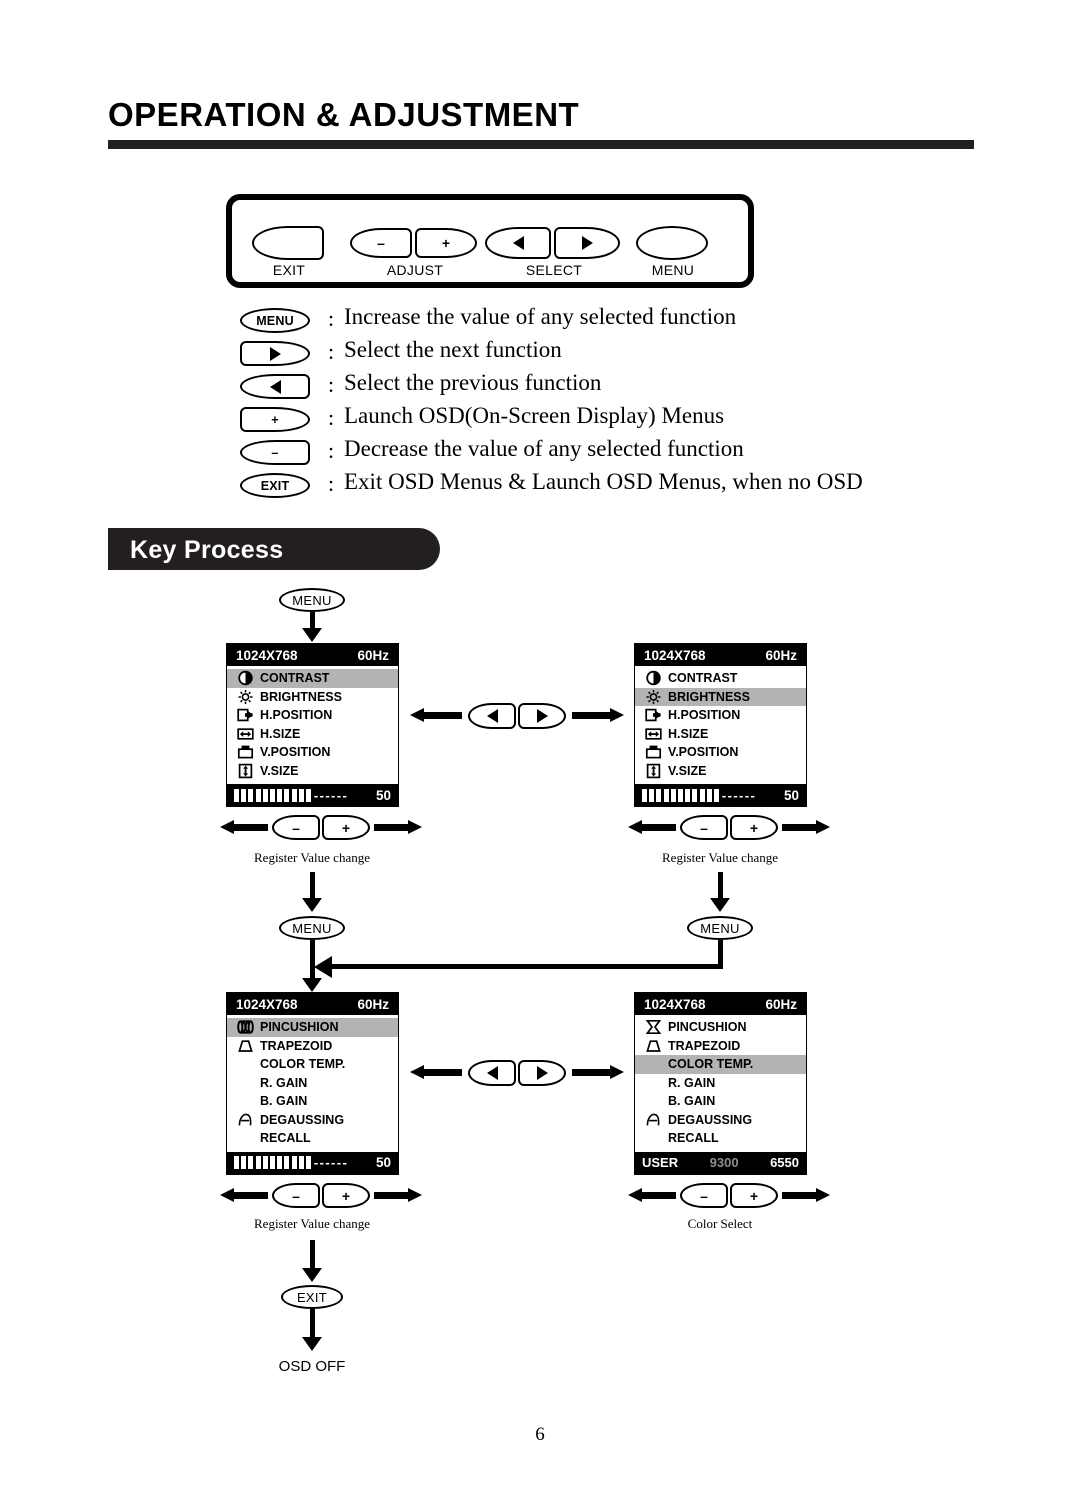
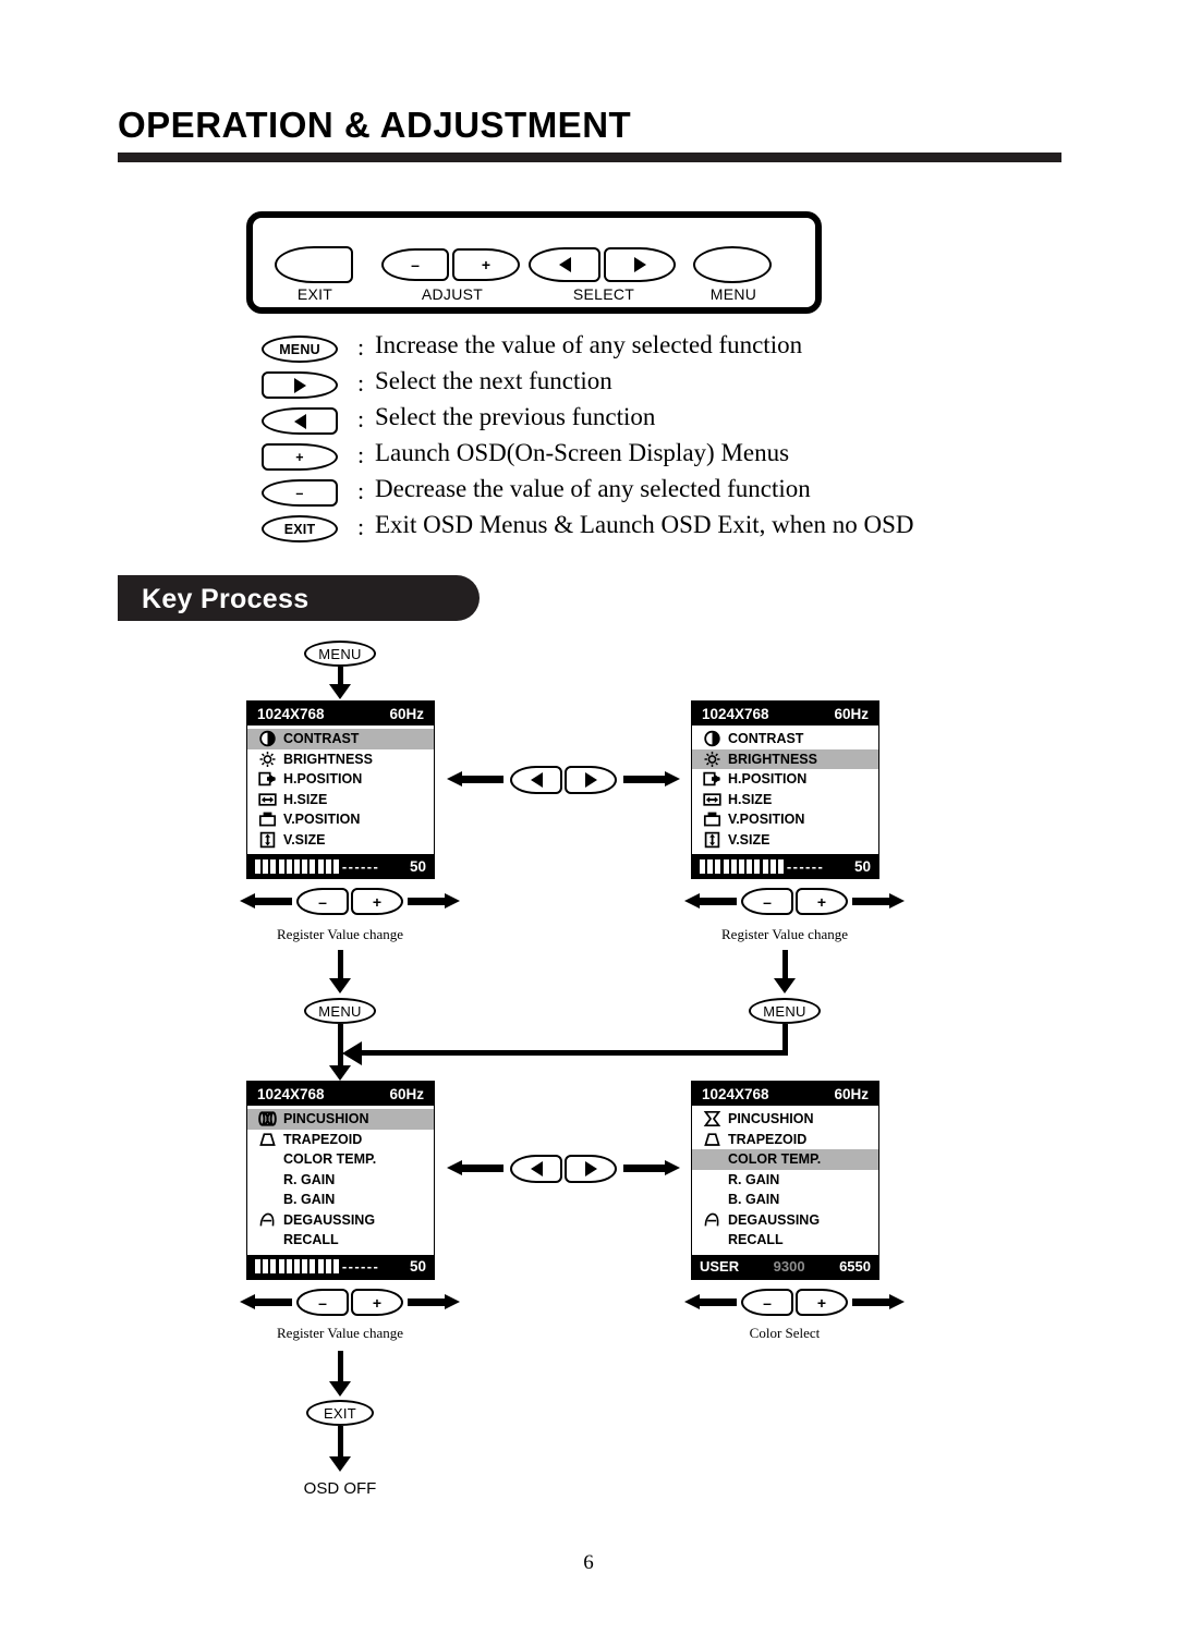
  OPERATION & ADJUSTMENT
  –
  +
  EXIT
  ADJUST
  SELECT
  MENU
  MENU
  :
  Increase the value of any selected function
  :
  Select the next function
  :
  Select the previous function
  +
  :
  Launch OSD(On-Screen Display) Menus
  –
  :
  Decrease the value of any selected function
  EXIT
  :
- Exit OSD Menus & Launch OSD Menus, when no OSD
+ Exit OSD Menus & Launch OSD Exit, when no OSD
  Key Process
  MENU
  1024X768
  60Hz
  CONTRAST
  BRIGHTNESS
  H.POSITION
  H.SIZE
  V.POSITION
  V.SIZE
  ------
  50
  1024X768
  60Hz
  CONTRAST
  BRIGHTNESS
  H.POSITION
  H.SIZE
  V.POSITION
  V.SIZE
  ------
  50
  –
  +
  –
  +
  Register Value change
  Register Value change
  MENU
  MENU
  1024X768
  60Hz
  PINCUSHION
  TRAPEZOID
  COLOR TEMP.
  R. GAIN
  B. GAIN
  DEGAUSSING
  RECALL
  ------
  50
  1024X768
  60Hz
  PINCUSHION
  TRAPEZOID
  COLOR TEMP.
  R. GAIN
  B. GAIN
  DEGAUSSING
  RECALL
  USER
  9300
  6550
  –
  +
  –
  +
  Register Value change
  Color Select
  EXIT
  OSD OFF
  6
